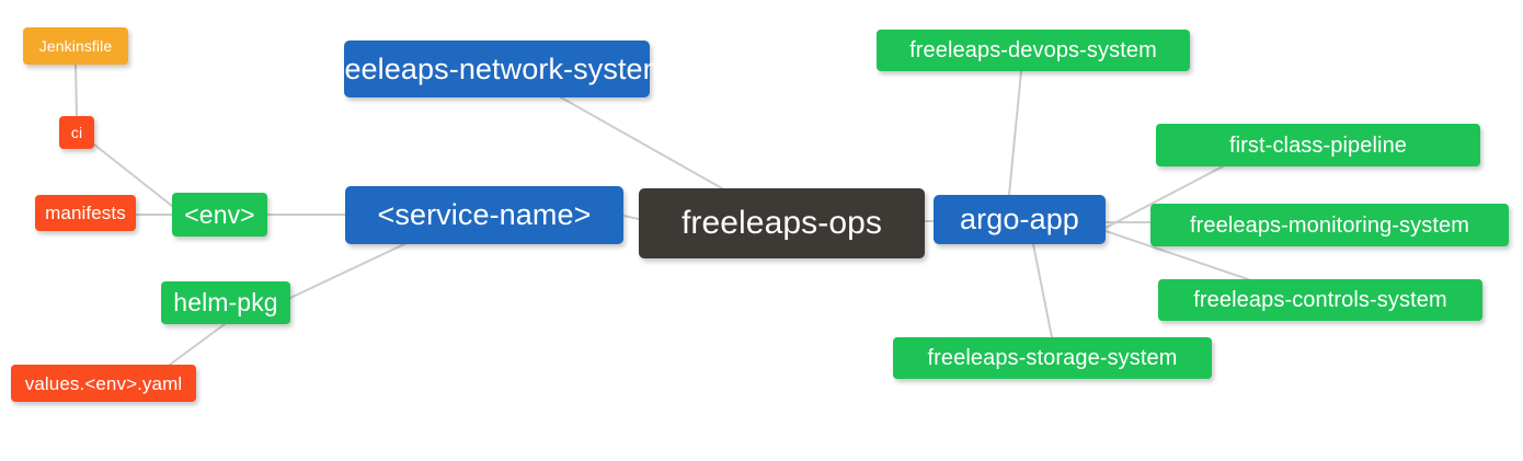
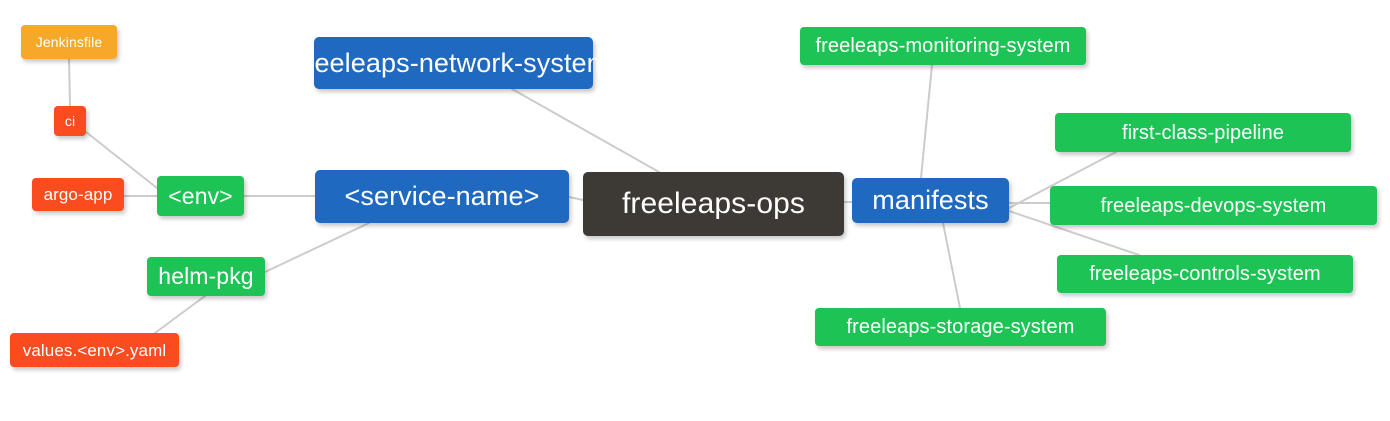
  Jenkinsfile
  ci
- manifests
+ argo-app
  <env>
  helm-pkg
  values.<env>.yaml
  freeleaps-network-system
  <service-name>
  freeleaps-ops
- argo-app
+ manifests
- freeleaps-devops-system
+ freeleaps-monitoring-system
  first-class-pipeline
- freeleaps-monitoring-system
+ freeleaps-devops-system
  freeleaps-controls-system
  freeleaps-storage-system
